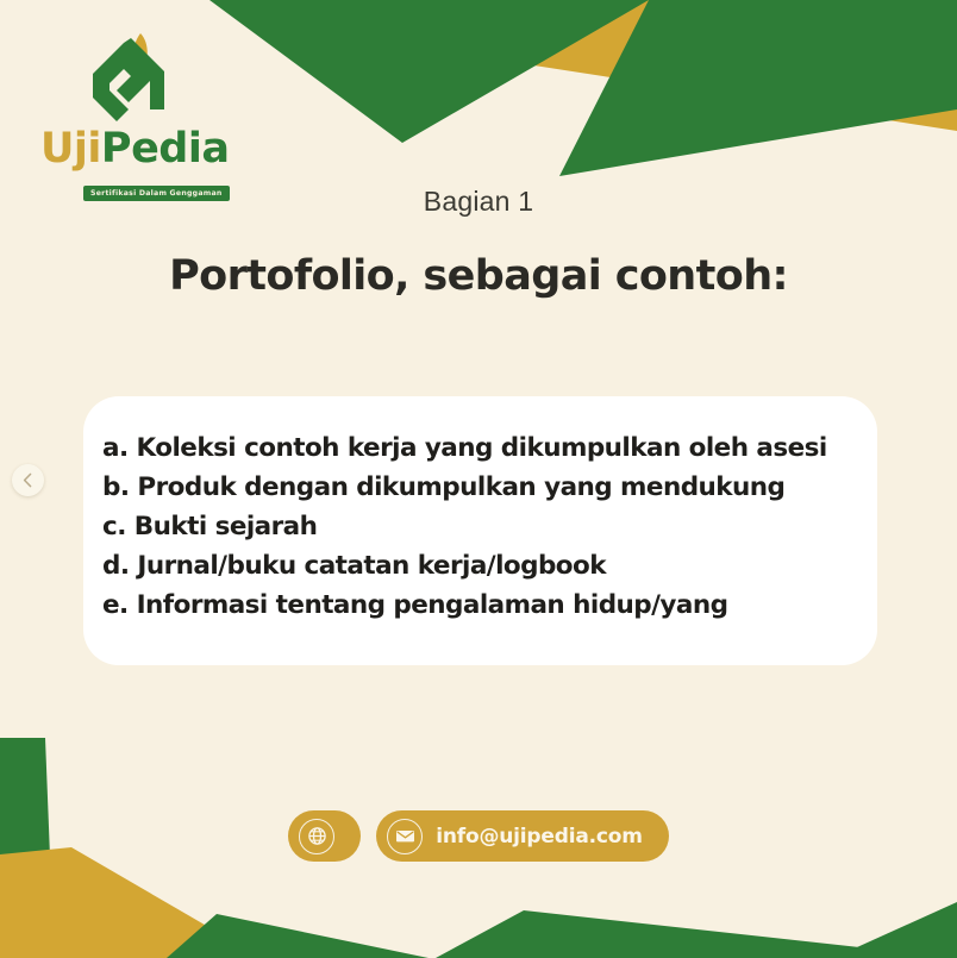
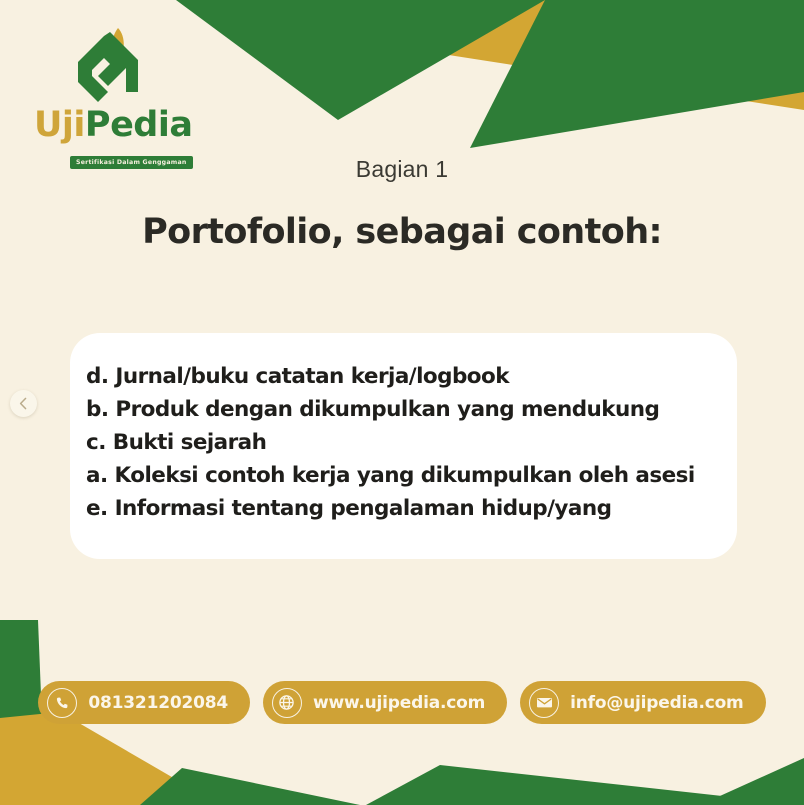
  UjiPedia
  Bagian 1
  Portofolio, sebagai contoh:
- a. Koleksi contoh kerja yang dikumpulkan oleh asesi
+ d. Jurnal/buku catatan kerja/logbook
  b. Produk dengan dikumpulkan yang mendukung
  c. Bukti sejarah
- d. Jurnal/buku catatan kerja/logbook
+ a. Koleksi contoh kerja yang dikumpulkan oleh asesi
  e. Informasi tentang pengalaman hidup/yang
+ 081321202084
+ www.ujipedia.com
  info@ujipedia.com
